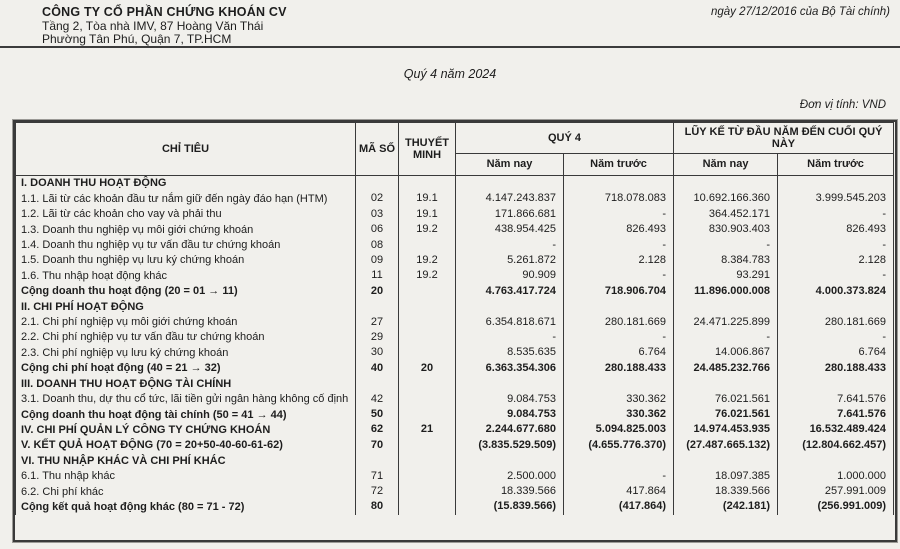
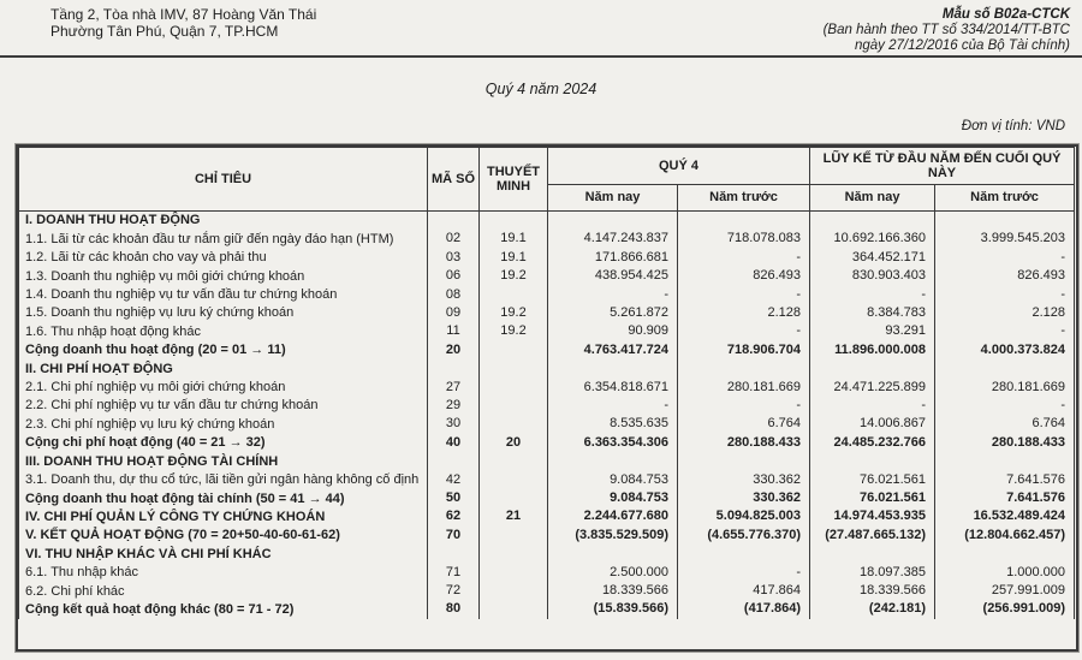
- CÔNG TY CỔ PHẦN CHỨNG KHOÁN CV
  Tầng 2, Tòa nhà IMV, 87 Hoàng Văn Thái
  Phường Tân Phú, Quận 7, TP.HCM
+ Mẫu số B02a-CTCK
+ (Ban hành theo TT số 334/2014/TT-BTC
  ngày 27/12/2016 của Bộ Tài chính)
  Quý 4 năm 2024
  Đơn vị tính: VND
  CHỈ TIÊU	MÃ SỐ	THUYẾT MINH	QUÝ 4	LŨY KẾ TỪ ĐẦU NĂM ĐẾN CUỐI QUÝ NÀY
  Năm nay	Năm trước	Năm nay	Năm trước
  I. DOANH THU HOẠT ĐỘNG
  1.1. Lãi từ các khoản đầu tư nắm giữ đến ngày đáo hạn (HTM)	02	19.1	4.147.243.837	718.078.083	10.692.166.360	3.999.545.203
  1.2. Lãi từ các khoản cho vay và phải thu	03	19.1	171.866.681	-	364.452.171	-
  1.3. Doanh thu nghiệp vụ môi giới chứng khoán	06	19.2	438.954.425	826.493	830.903.403	826.493
  1.4. Doanh thu nghiệp vụ tư vấn đầu tư chứng khoán	08		-	-	-	-
  1.5. Doanh thu nghiệp vụ lưu ký chứng khoán	09	19.2	5.261.872	2.128	8.384.783	2.128
  1.6. Thu nhập hoạt động khác	11	19.2	90.909	-	93.291	-
  Cộng doanh thu hoạt động (20 = 01 → 11)	20		4.763.417.724	718.906.704	11.896.000.008	4.000.373.824
  II. CHI PHÍ HOẠT ĐỘNG
  2.1. Chi phí nghiệp vụ môi giới chứng khoán	27		6.354.818.671	280.181.669	24.471.225.899	280.181.669
  2.2. Chi phí nghiệp vụ tư vấn đầu tư chứng khoán	29		-	-	-	-
  2.3. Chi phí nghiệp vụ lưu ký chứng khoán	30		8.535.635	6.764	14.006.867	6.764
  Cộng chi phí hoạt động (40 = 21 → 32)	40	20	6.363.354.306	280.188.433	24.485.232.766	280.188.433
  III. DOANH THU HOẠT ĐỘNG TÀI CHÍNH
  3.1. Doanh thu, dự thu cổ tức, lãi tiền gửi ngân hàng không cố định	42		9.084.753	330.362	76.021.561	7.641.576
  Cộng doanh thu hoạt động tài chính (50 = 41 → 44)	50		9.084.753	330.362	76.021.561	7.641.576
  IV. CHI PHÍ QUẢN LÝ CÔNG TY CHỨNG KHOÁN	62	21	2.244.677.680	5.094.825.003	14.974.453.935	16.532.489.424
  V. KẾT QUẢ HOẠT ĐỘNG (70 = 20+50-40-60-61-62)	70		(3.835.529.509)	(4.655.776.370)	(27.487.665.132)	(12.804.662.457)
  VI. THU NHẬP KHÁC VÀ CHI PHÍ KHÁC
  6.1. Thu nhập khác	71		2.500.000	-	18.097.385	1.000.000
  6.2. Chi phí khác	72		18.339.566	417.864	18.339.566	257.991.009
  Cộng kết quả hoạt động khác (80 = 71 - 72)	80		(15.839.566)	(417.864)	(242.181)	(256.991.009)
